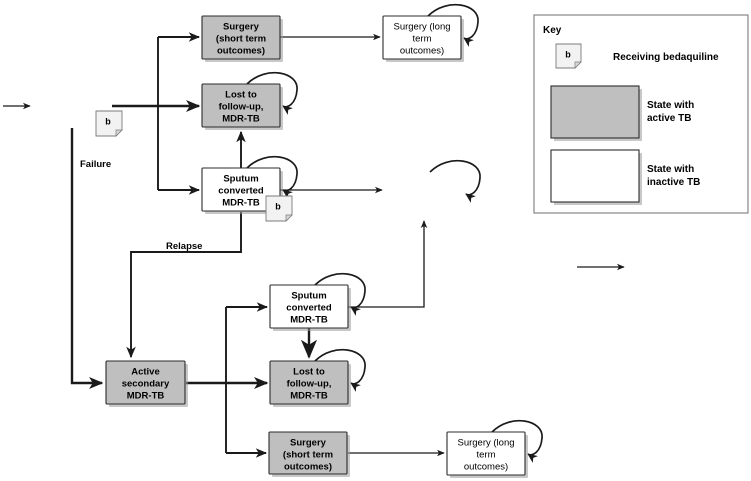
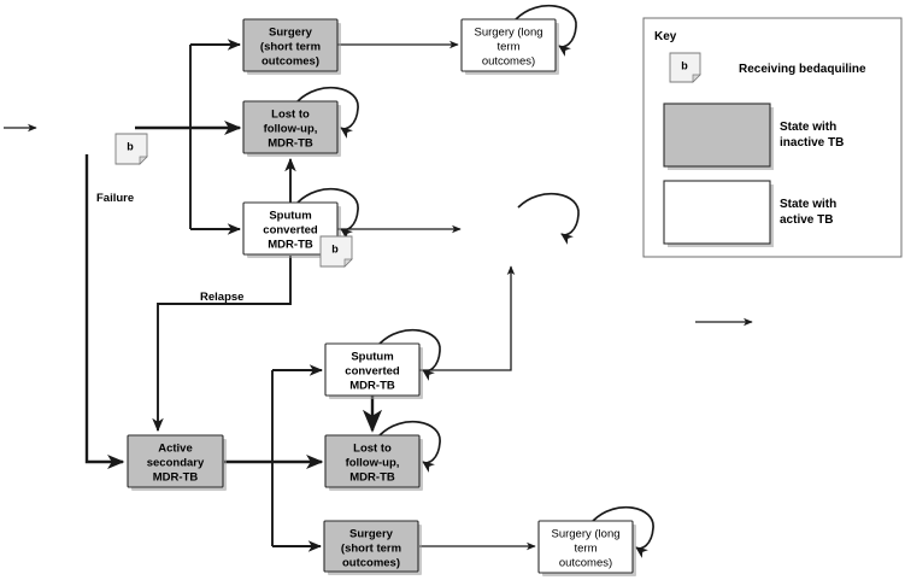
  b
  Surgery
  (short term
  outcomes)
  Lost to
  follow-up,
  MDR-TB
  Sputum
  converted
  MDR-TB
  b
  Surgery (long
  term
  outcomes)
  Sputum
  converted
  MDR-TB
  Active
  secondary
  MDR-TB
  Lost to
  follow-up,
  MDR-TB
  Surgery
  (short term
  outcomes)
  Surgery (long
  term
  outcomes)
  Failure
  Relapse
  Key
  b
  Receiving bedaquiline
  State with
- active TB
+ inactive TB
  State with
- inactive TB
+ active TB
